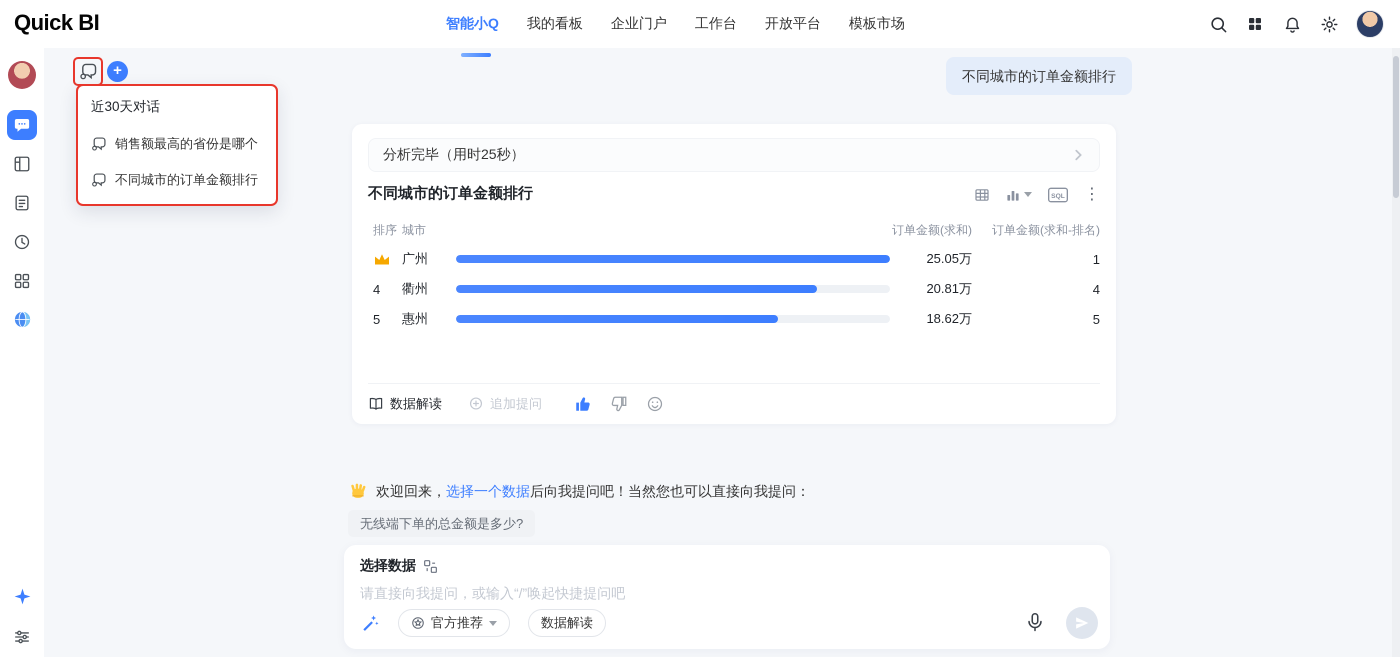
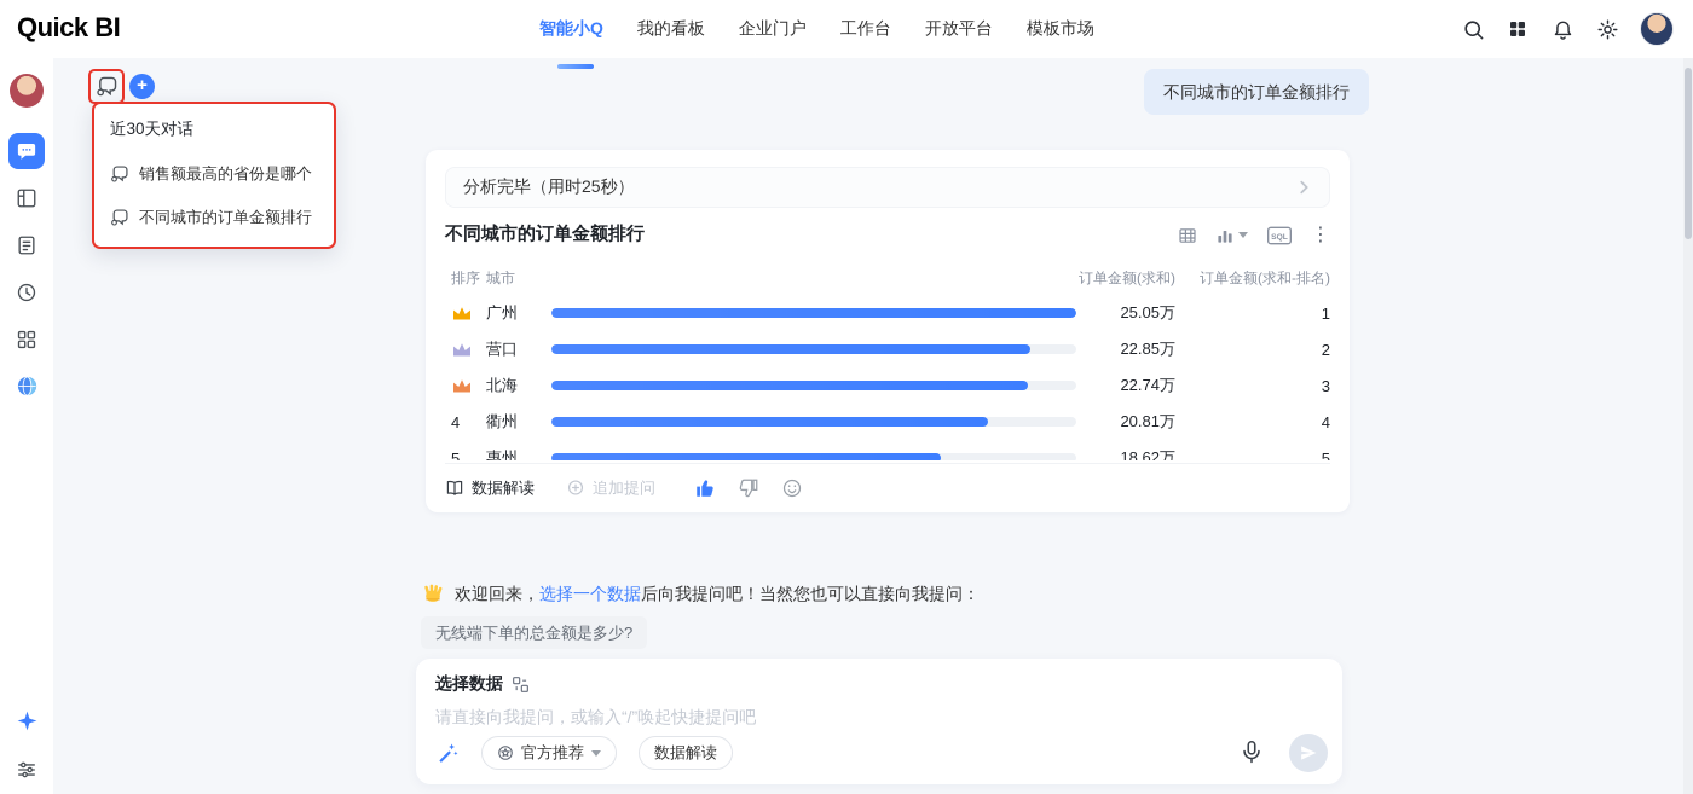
  Quick BI
  智能小Q
  我的看板
  企业门户
  工作台
  开放平台
  模板市场
  +
  近30天对话
  销售额最高的省份是哪个
  不同城市的订单金额排行
  不同城市的订单金额排行
  分析完毕（用时25秒）
  不同城市的订单金额排行
  ⋮
  排序
  城市
  订单金额(求和)
  订单金额(求和-排名)
  广州
  25.05万
  1
+ 营口
+ 22.85万
+ 2
+ 北海
+ 22.74万
+ 3
  4
  衢州
  20.81万
  4
  5
  惠州
  18.62万
  5
  数据解读
  追加提问
  欢迎回来，选择一个数据后向我提问吧！当然您也可以直接向我提问：
  无线端下单的总金额是多少?
  选择数据
  请直接向我提问，或输入“/”唤起快捷提问吧
  官方推荐
  数据解读
